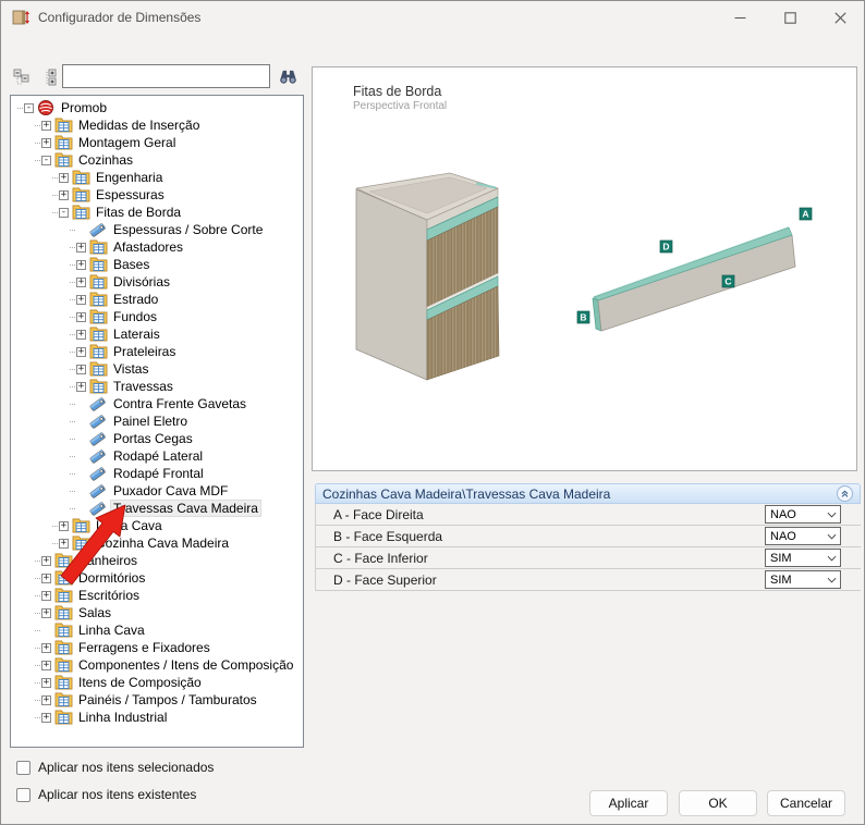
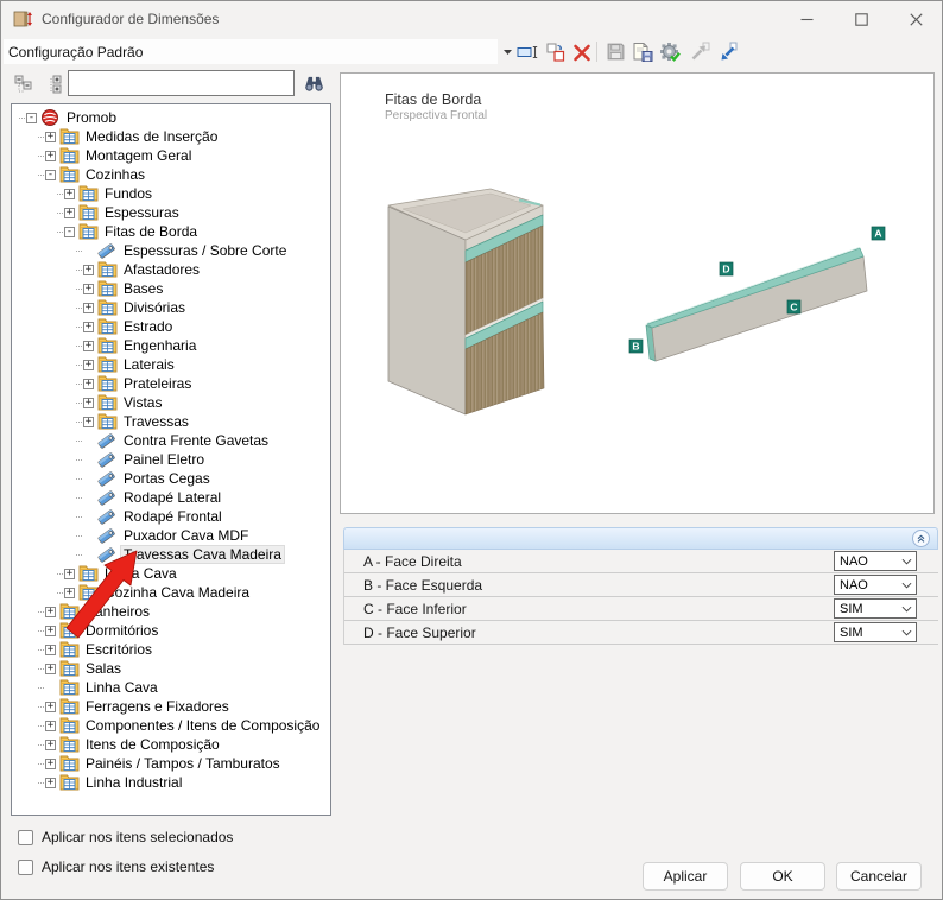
  Configurador de Dimensões
+ Configuração Padrão
  -
  Promob
  +
  Medidas de Inserção
  +
  Montagem Geral
  -
  Cozinhas
  +
- Engenharia
+ Fundos
  +
  Espessuras
  -
  Fitas de Borda
  Espessuras / Sobre Corte
  +
  Afastadores
  +
  Bases
  +
  Divisórias
  +
  Estrado
  +
- Fundos
+ Engenharia
  +
  Laterais
  +
  Prateleiras
  +
  Vistas
  +
  Travessas
  Contra Frente Gavetas
  Painel Eletro
  Portas Cegas
  Rodapé Lateral
  Rodapé Frontal
  Puxador Cava MDF
  avessas Cava Madeira
  +
  +
  ozinha Cava Madeira
  +
  nheiros
  +
  Dormitórios
  +
  Escritórios
  +
  Salas
  Linha Cava
  +
  Ferragens e Fixadores
  +
  Componentes / Itens de Composição
  +
  Itens de Composição
  +
  Painéis / Tampos / Tamburatos
  +
  Linha Industrial
  A
  B
  C
  D
  Fitas de Borda
  Perspectiva Frontal
- Cozinhas Cava Madeira\Travessas Cava Madeira
  A - Face Direita
  NAO
  B - Face Esquerda
  NAO
  C - Face Inferior
  SIM
  D - Face Superior
  SIM
  Aplicar nos itens selecionados
  Aplicar nos itens existentes
  Aplicar
  OK
  Cancelar
